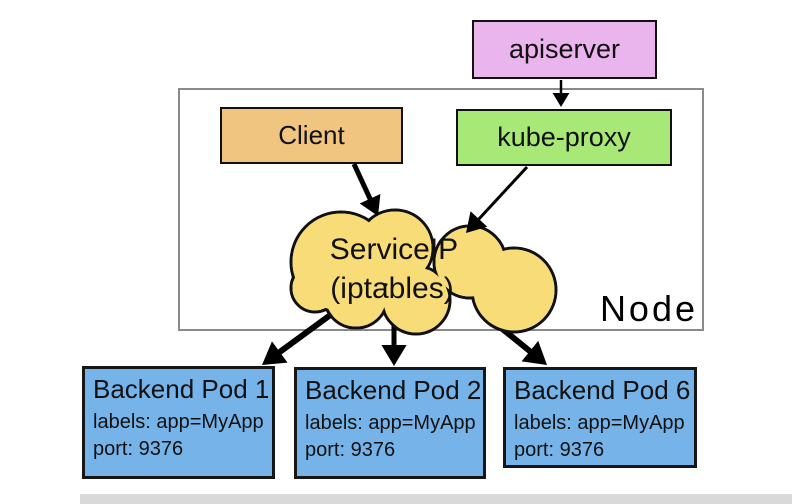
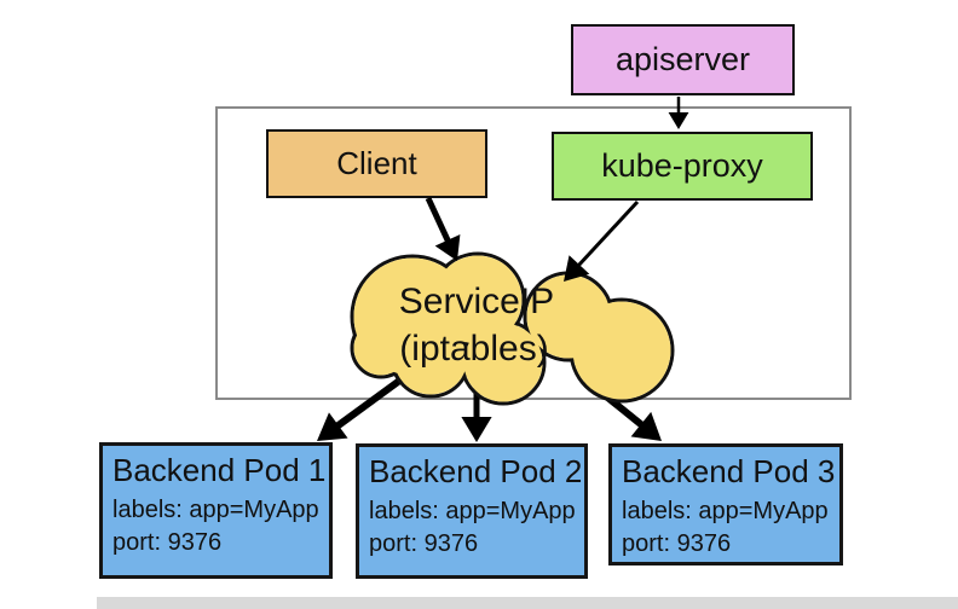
- Node
  apiserver
  Client
  kube-proxy
  ServiceIP
  (iptables)
  Backend Pod 1
  labels: app=MyApp
  port: 9376
  Backend Pod 2
  labels: app=MyApp
  port: 9376
- Backend Pod 6
+ Backend Pod 3
  labels: app=MyApp
  port: 9376
